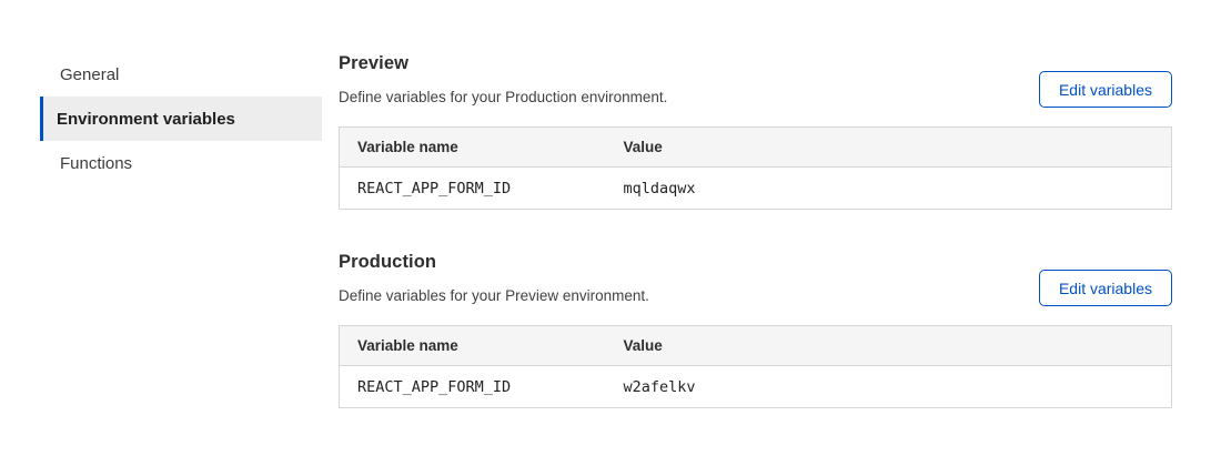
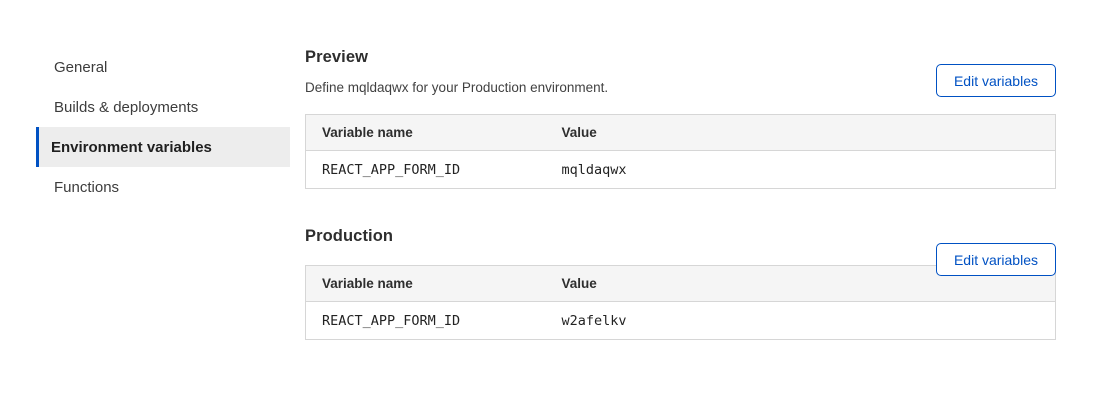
  General
+ Builds & deployments
  Environment variables
  Functions
  Preview
- Define variables for your Production environment.
+ Define mqldaqwx for your Production environment.
  Edit variables
  Variable name	Value
  REACT_APP_FORM_ID	mqldaqwx
  Production
- Define variables for your Preview environment.
  Edit variables
  Variable name	Value
  REACT_APP_FORM_ID	w2afelkv
